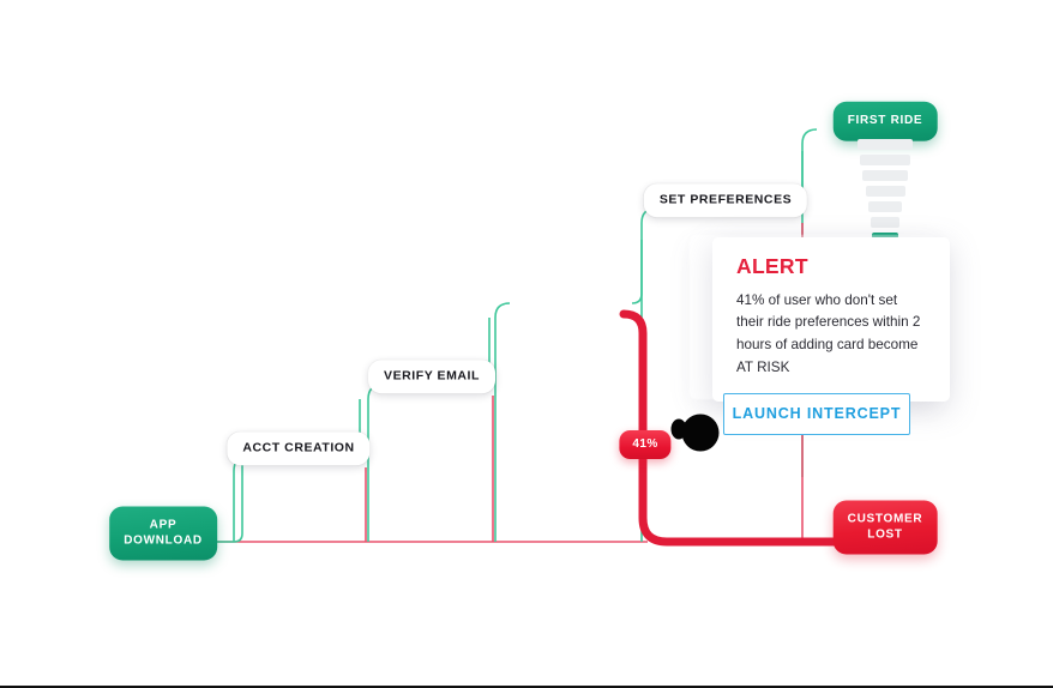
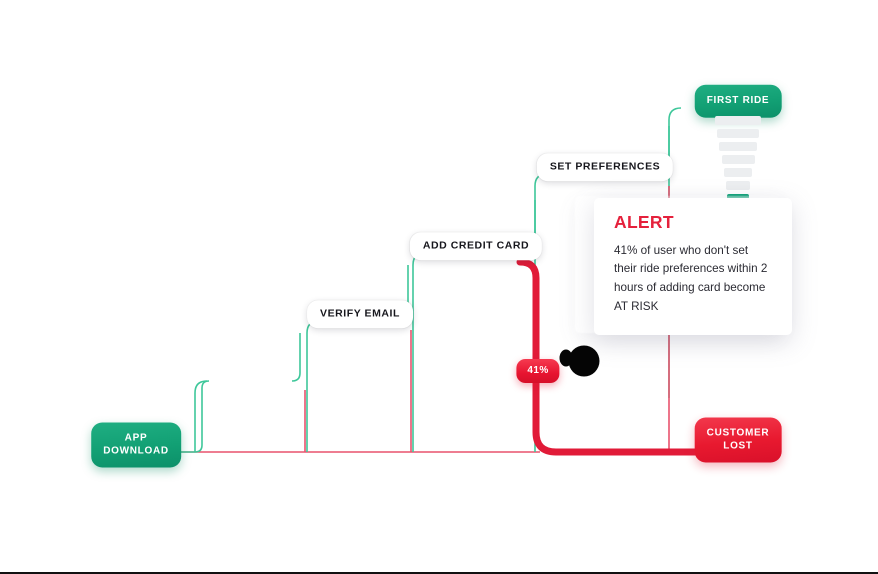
  APP
  DOWNLOAD
- ACCT CREATION
  VERIFY EMAIL
+ ADD CREDIT CARD
  SET PREFERENCES
  FIRST RIDE
  CUSTOMER
  LOST
  41%
  ALERT
  41% of user who don't set their ride preferences within 2 hours of adding card become AT RISK
- LAUNCH INTERCEPT
